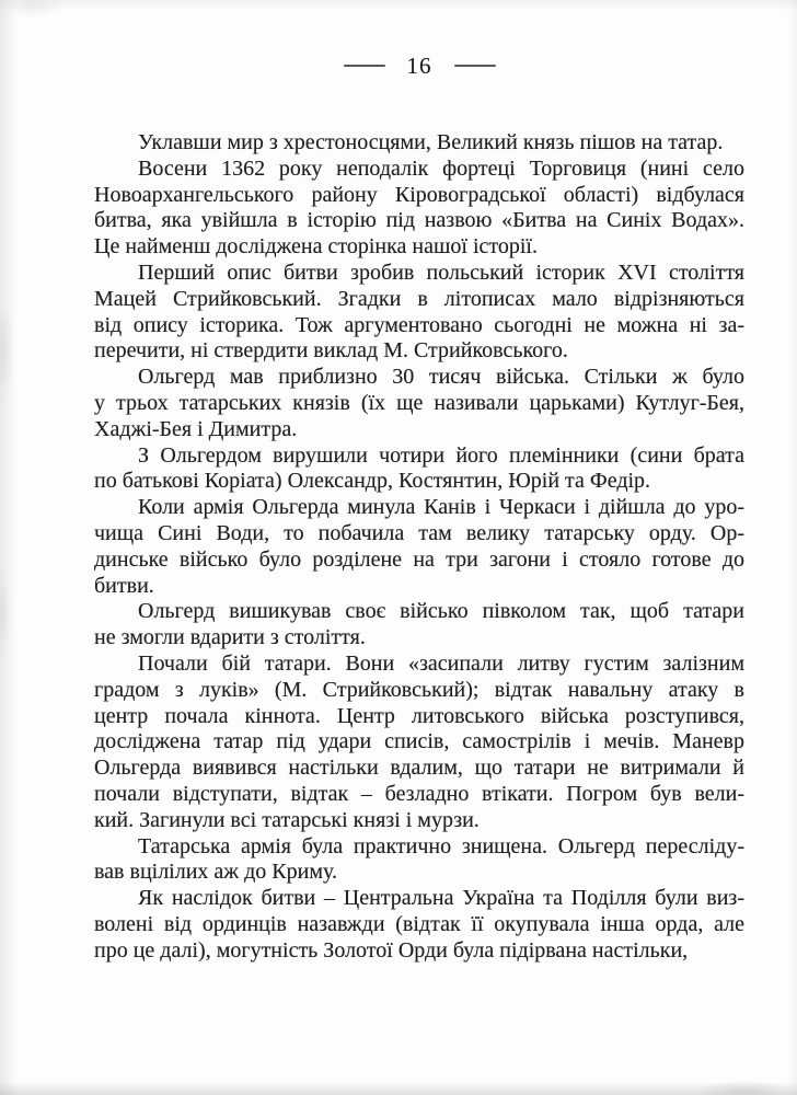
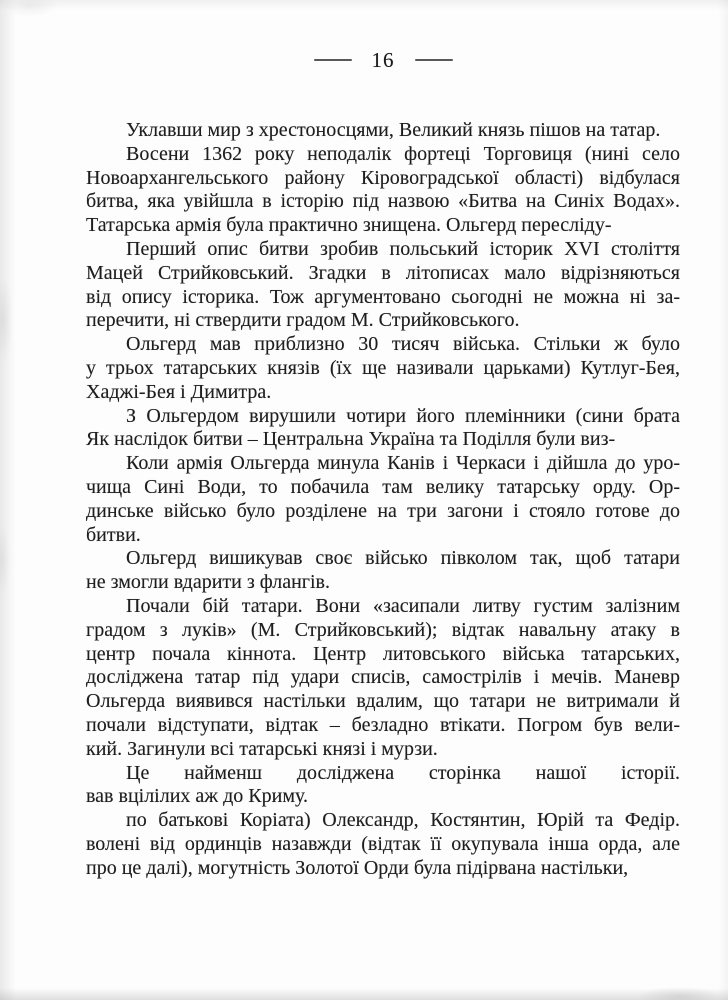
  16
  Уклавши мир з хрестоносцями, Великий князь пішов на татар.
  Восени 1362 року неподалік фортеці Торговиця (нині село
  Новоархангельського району Кіровоградської області) відбулася
  битва, яка увійшла в історію під назвою «Битва на Синіх Водах».
- Це найменш досліджена сторінка нашої історії.
+ Татарська армія була практично знищена. Ольгерд пересліду-
  Перший опис битви зробив польський історик XVI століття
  Мацей Стрийковський. Згадки в літописах мало відрізняються
  від опису історика. Тож аргументовано сьогодні не можна ні за-
- перечити, ні ствердити виклад М. Стрийковського.
+ перечити, ні ствердити градом М. Стрийковського.
  Ольгерд мав приблизно 30 тисяч війська. Стільки ж було
  у трьох татарських князів (їх ще називали царьками) Кутлуг-Бея,
  Хаджі-Бея і Димитра.
  З Ольгердом вирушили чотири його племінники (сини брата
- по батькові Коріата) Олександр, Костянтин, Юрій та Федір.
+ Як наслідок битви – Центральна Україна та Поділля були виз-
  Коли армія Ольгерда минула Канів і Черкаси і дійшла до уро-
  чища Сині Води, то побачила там велику татарську орду. Ор-
  динське військо було розділене на три загони і стояло готове до
  битви.
  Ольгерд вишикував своє військо півколом так, щоб татари
- не змогли вдарити з століття.
+ не змогли вдарити з флангів.
  Почали бій татари. Вони «засипали литву густим залізним
  градом з луків» (М. Стрийковський); відтак навальну атаку в
- центр почала кіннота. Центр литовського війська розступився,
+ центр почала кіннота. Центр литовського війська татарських,
  досліджена татар під удари списів, самострілів і мечів. Маневр
  Ольгерда виявився настільки вдалим, що татари не витримали й
  почали відступати, відтак – безладно втікати. Погром був вели-
  кий. Загинули всі татарські князі і мурзи.
- Татарська армія була практично знищена. Ольгерд пересліду-
+ Це найменш досліджена сторінка нашої історії.
  вав вцілілих аж до Криму.
- Як наслідок битви – Центральна Україна та Поділля були виз-
+ по батькові Коріата) Олександр, Костянтин, Юрій та Федір.
  волені від ординців назавжди (відтак її окупувала інша орда, але
  про це далі), могутність Золотої Орди була підірвана настільки,
